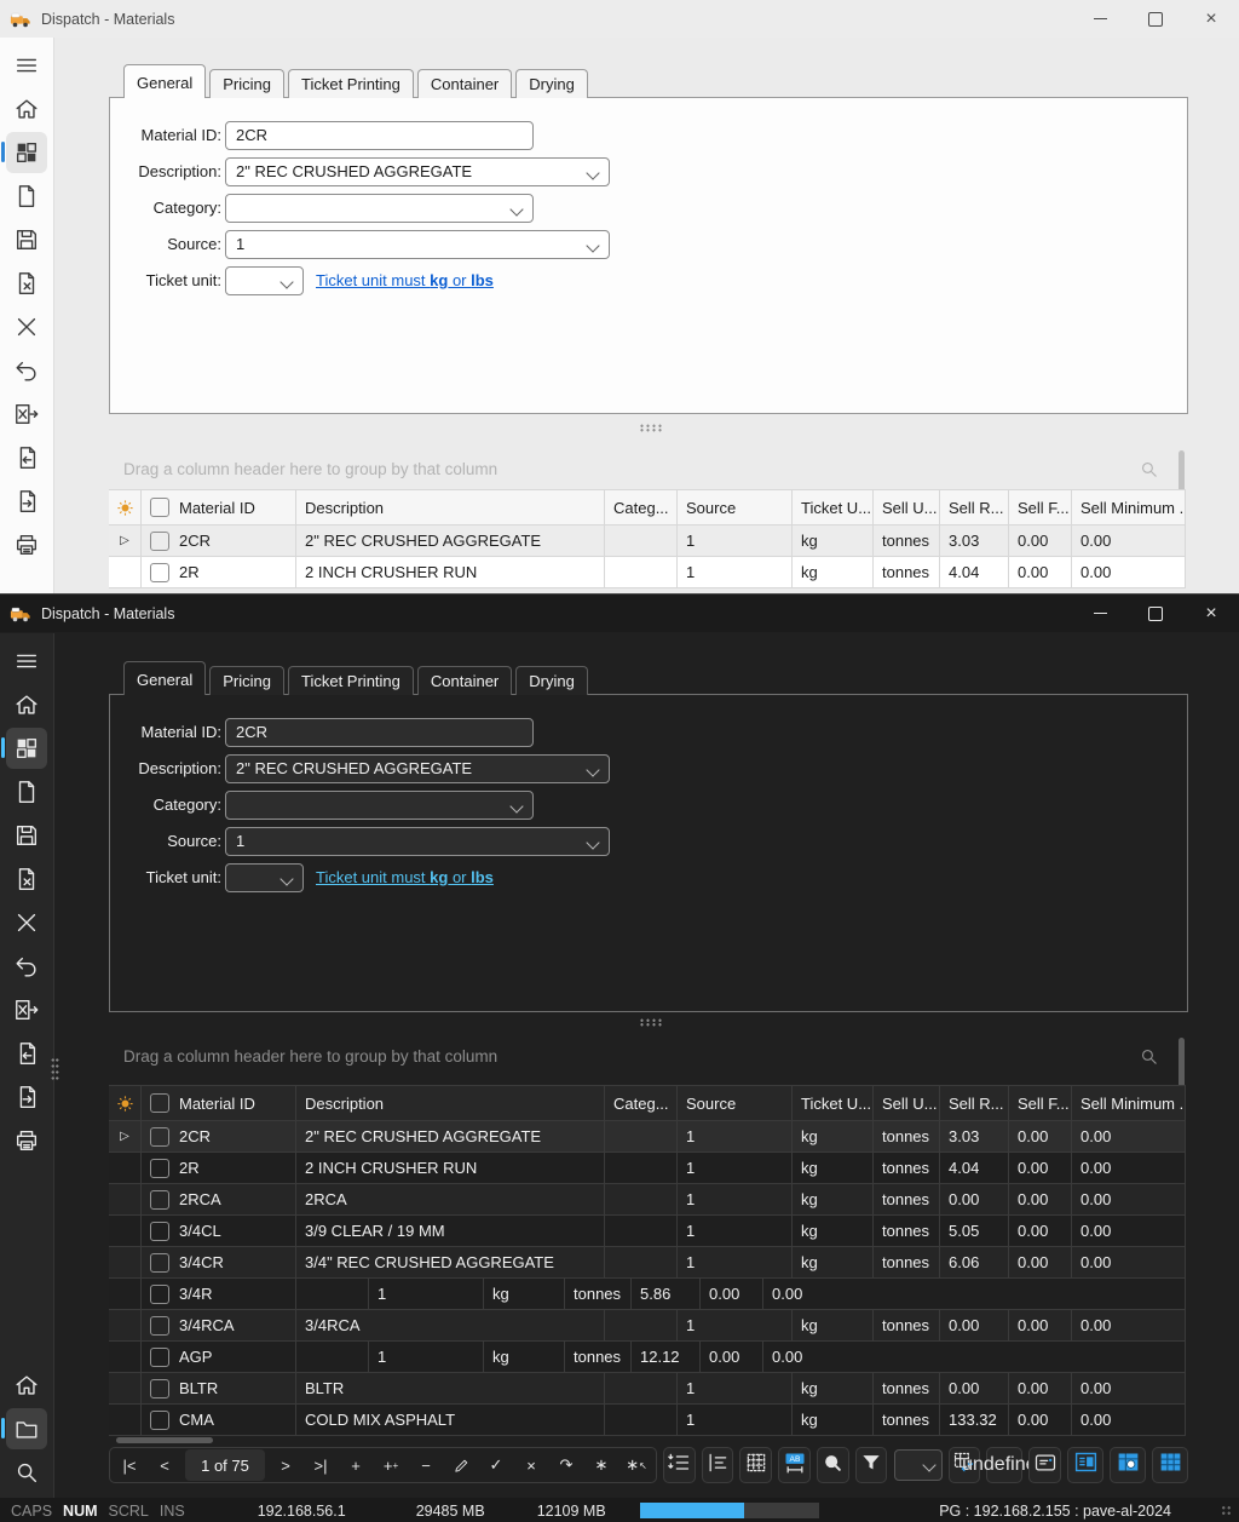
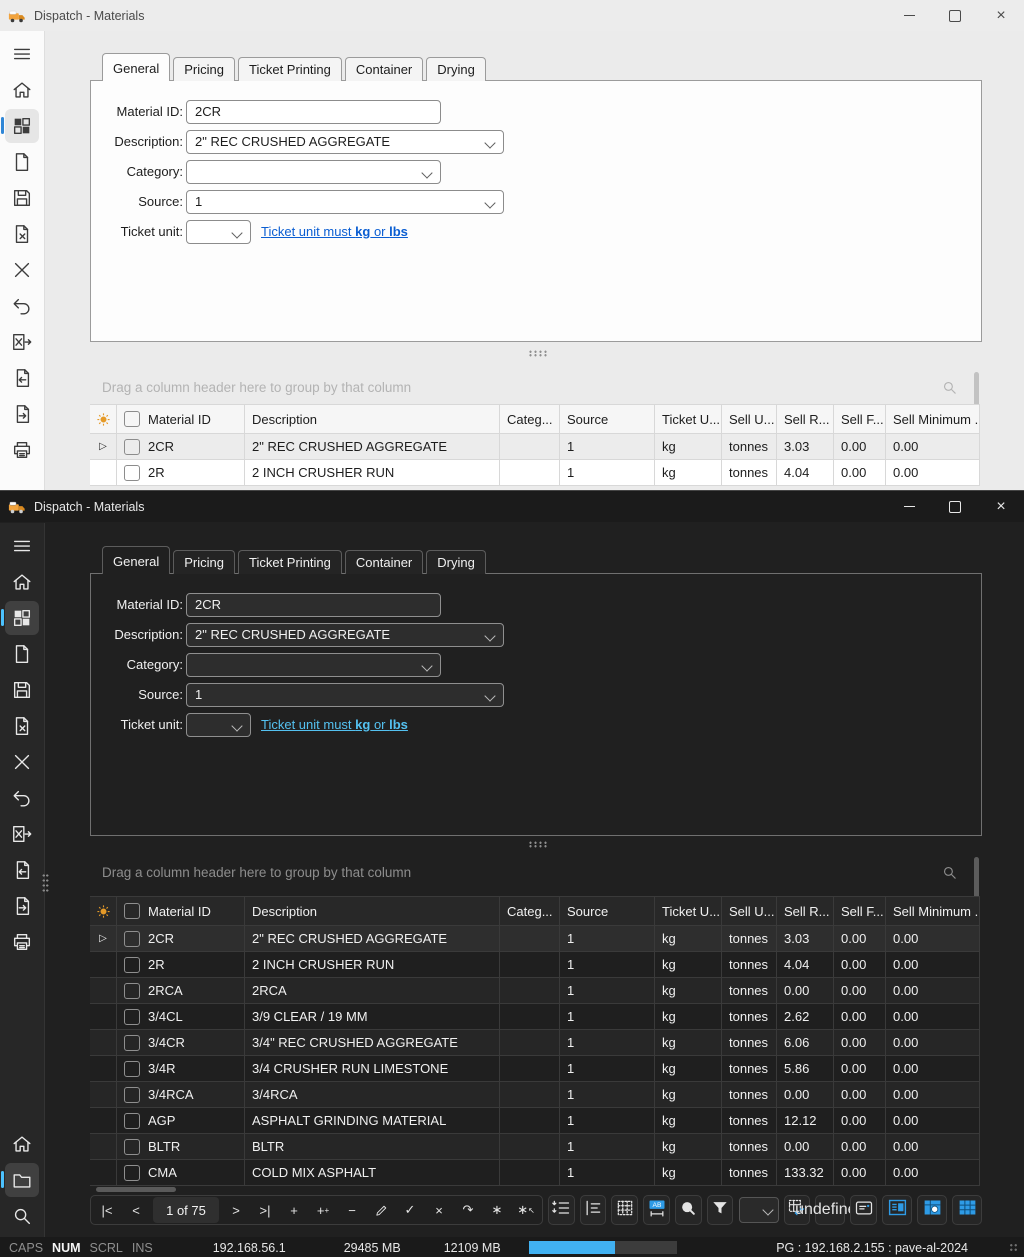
  Dispatch - Materials
  ×
  General
  Pricing
  Ticket Printing
  Container
  Drying
  Material ID:
  2CR
  Description:
  2" REC CRUSHED AGGREGATE
  Category:
  Source:
  1
  Ticket unit:
  Ticket unit must kg or lbs
  Drag a column header here to group by that column
  Material ID
  Description
  Categ...
  Source
  Ticket U...
  Sell U...
  Sell R...
  Sell F...
  Sell Minimum .
  ▷
  2CR
  2" REC CRUSHED AGGREGATE
  1
  kg
  tonnes
  3.03
  0.00
  0.00
  2R
  2 INCH CRUSHER RUN
  1
  kg
  tonnes
  4.04
  0.00
  0.00
  Dispatch - Materials
  ×
  General
  Pricing
  Ticket Printing
  Container
  Drying
  Material ID:
  2CR
  Description:
  2" REC CRUSHED AGGREGATE
  Category:
  Source:
  1
  Ticket unit:
  Ticket unit must kg or lbs
  Drag a column header here to group by that column
  Material ID
  Description
  Categ...
  Source
  Ticket U...
  Sell U...
  Sell R...
  Sell F...
  Sell Minimum .
  ▷
  2CR
  2" REC CRUSHED AGGREGATE
  1
  kg
  tonnes
  3.03
  0.00
  0.00
  2R
  2 INCH CRUSHER RUN
  1
  kg
  tonnes
  4.04
  0.00
  0.00
  2RCA
  2RCA
  1
  kg
  tonnes
  0.00
  0.00
  0.00
  3/4CL
  3/9 CLEAR / 19 MM
  1
  kg
  tonnes
- 5.05
+ 2.62
  0.00
  0.00
  3/4CR
  3/4" REC CRUSHED AGGREGATE
  1
  kg
  tonnes
  6.06
  0.00
  0.00
  3/4R
+ 3/4 CRUSHER RUN LIMESTONE
  1
  kg
  tonnes
  5.86
  0.00
  0.00
  3/4RCA
  3/4RCA
  1
  kg
  tonnes
  0.00
  0.00
  0.00
  AGP
+ ASPHALT GRINDING MATERIAL
  1
  kg
  tonnes
  12.12
  0.00
  0.00
  BLTR
  BLTR
  1
  kg
  tonnes
  0.00
  0.00
  0.00
  CMA
  COLD MIX ASPHALT
  1
  kg
  tonnes
  133.32
  0.00
  0.00
  |<
  <
  1 of 75
  >
  >|
  +
  +
  +
  −
  ✓
  ×
  ↷
  ∗
  ∗
  ↖
  undefin
  CAPS
  NUM
  SCRL
  INS
  192.168.56.1
  29485 MB
  12109 MB
  PG : 192.168.2.155 : pave-al-2024
